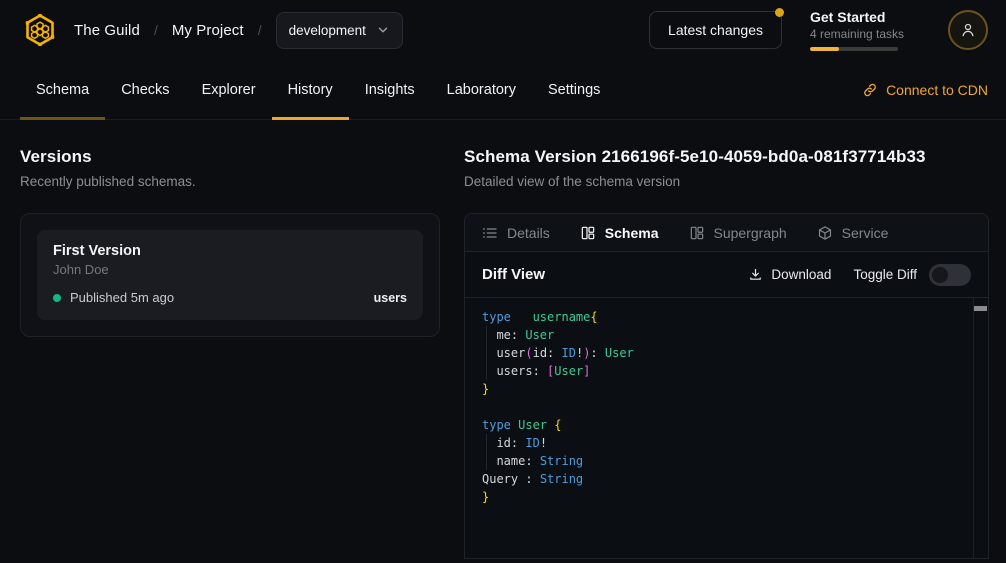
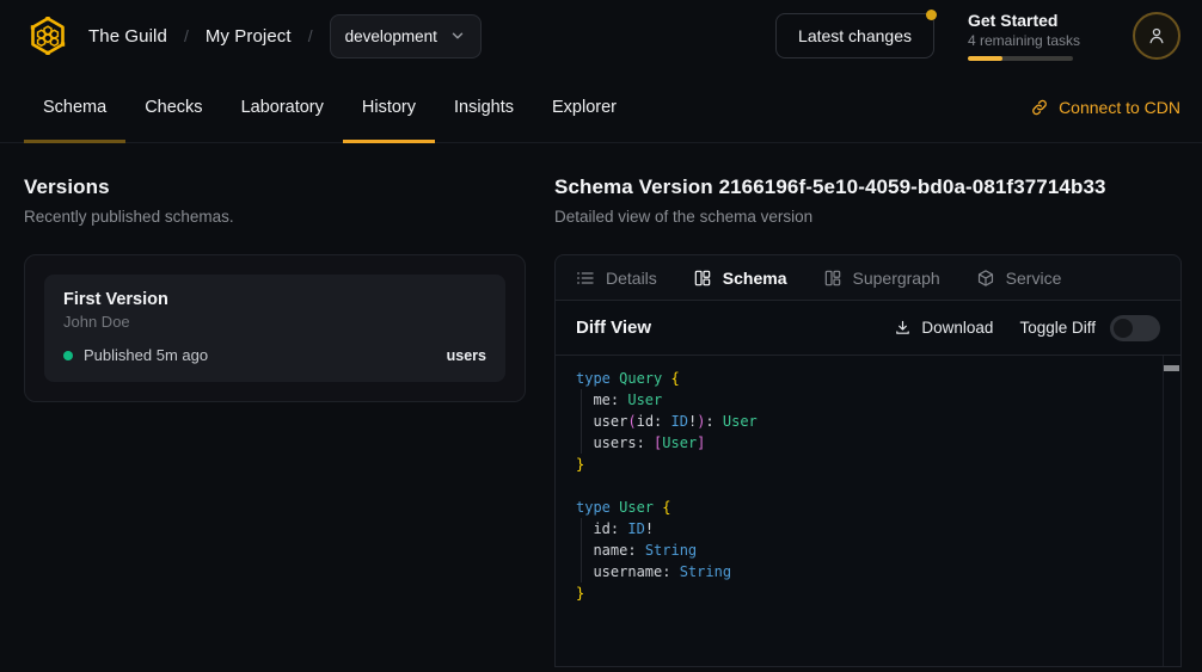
  The Guild
  /
  My Project
  /
  development
  Latest changes
  Get Started
  4 remaining tasks
  Schema
  Checks
- Explorer
+ Laboratory
  History
  Insights
- Laboratory
+ Explorer
- Settings
  Connect to CDN
  Versions
  Recently published schemas.
  First Version
  John Doe
  Published 5m ago
  users
  Schema Version 2166196f-5e10-4059-bd0a-081f37714b33
  Detailed view of the schema version
  Details
  Schema
  Supergraph
  Service
  Diff View
  Download
  Toggle Diff
- type username{
+ type Query {
  me: User
  user(id: ID!): User
  users: [User]
  }
  type User {
  id: ID!
  name: String
- Query : String
+ username: String
  }
